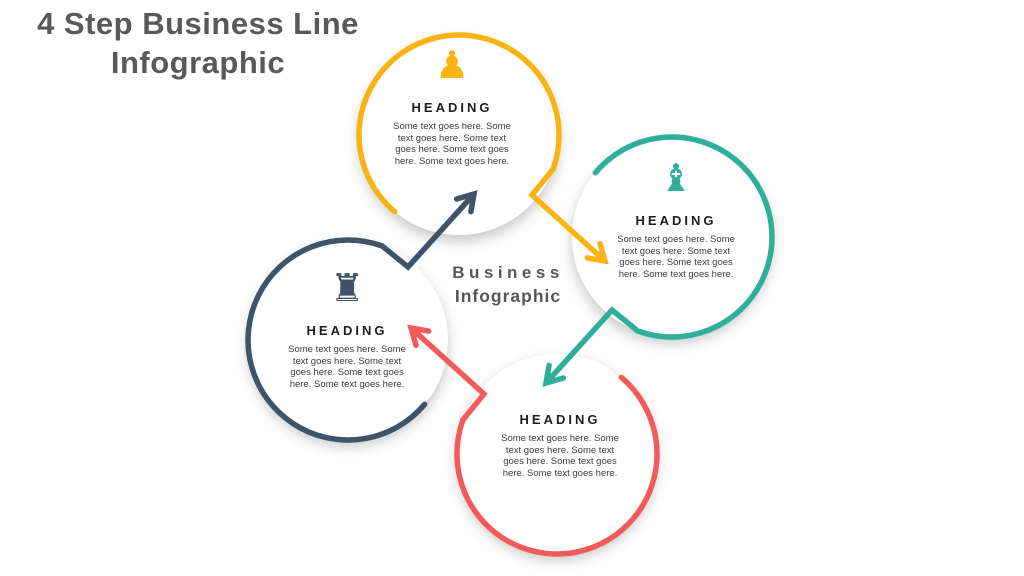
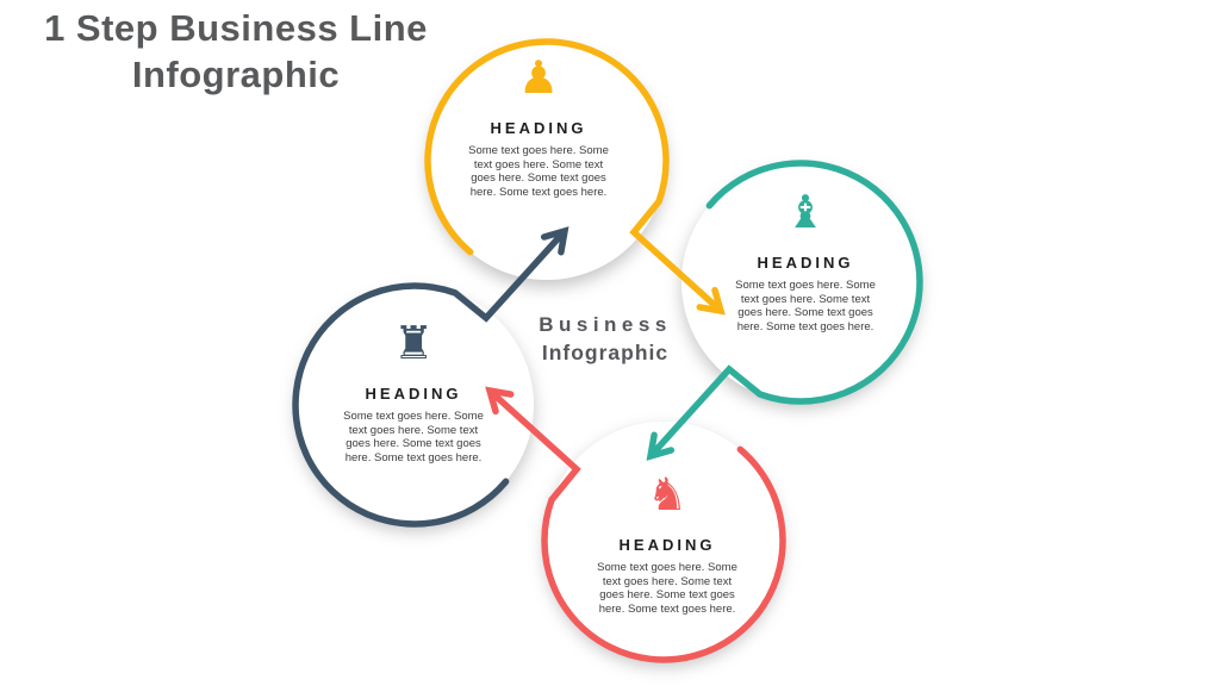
- 4 Step Business Line
+ 1 Step Business Line
  Infographic
  ♟
  HEADING
  Some text goes here. Some text goes here. Some text goes here. Some text goes here. Some text goes here.
  ♝
  HEADING
  Some text goes here. Some text goes here. Some text goes here. Some text goes here. Some text goes here.
+ ♞
  HEADING
  Some text goes here. Some text goes here. Some text goes here. Some text goes here. Some text goes here.
  ♜
  HEADING
  Some text goes here. Some text goes here. Some text goes here. Some text goes here. Some text goes here.
  Business
  Infographic
